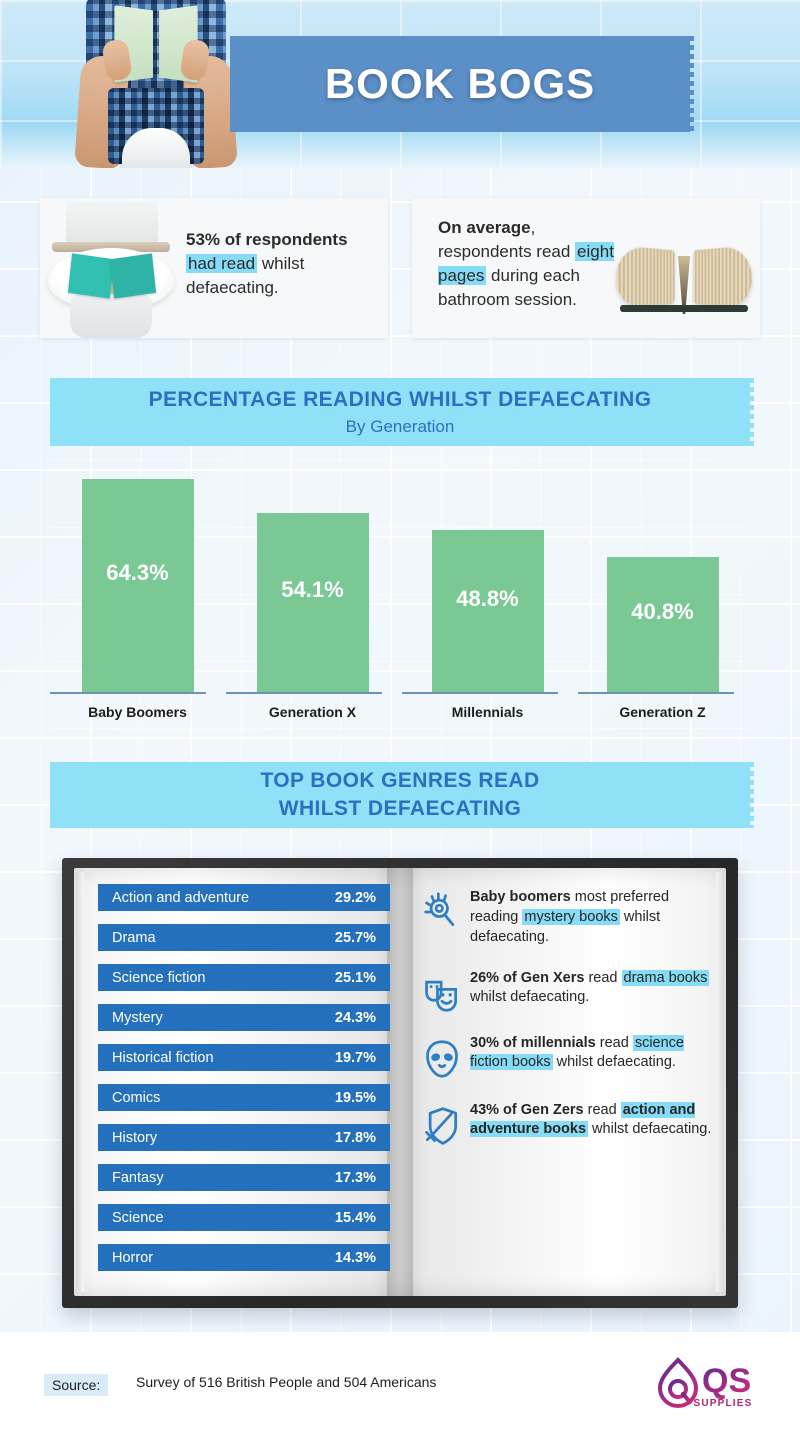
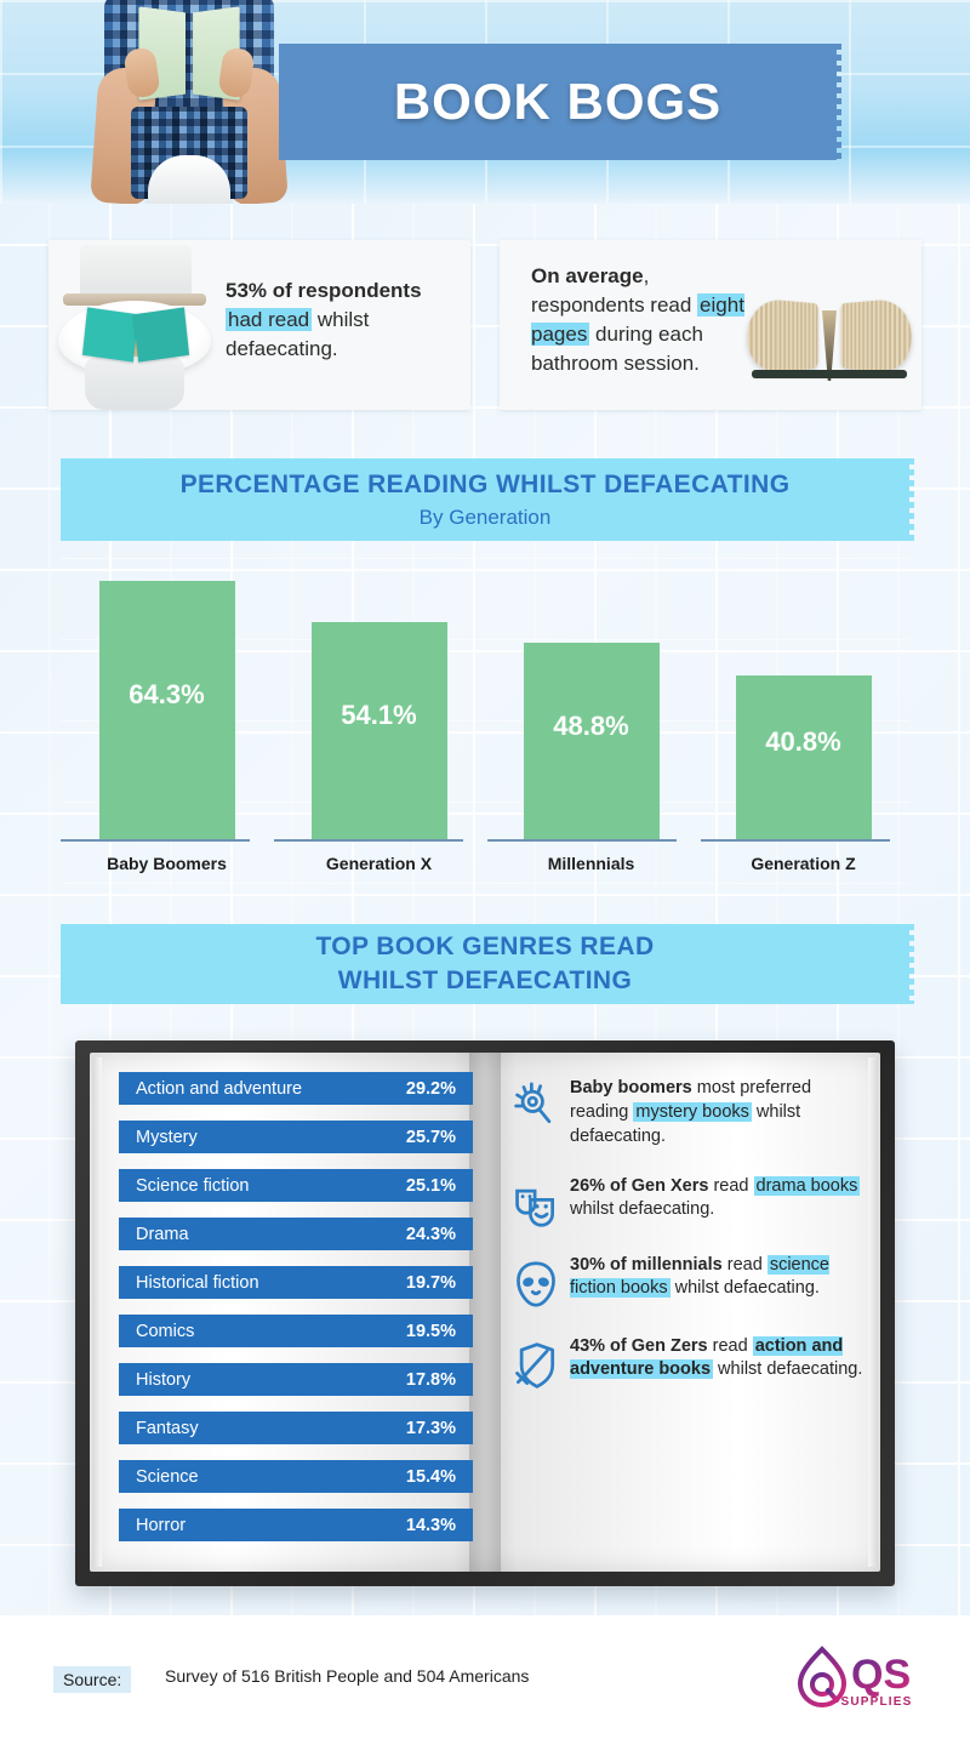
  BOOK BOGS
  53% of respondents had read whilst defaecating.
  On average, respondents read eight pages during each bathroom session.
  PERCENTAGE READING WHILST DEFAECATING
  By Generation
  64.3%
  54.1%
  48.8%
  40.8%
  Baby Boomers
  Generation X
  Millennials
  Generation Z
  TOP BOOK GENRES READ
  WHILST DEFAECATING
  Action and adventure
  29.2%
- Drama
+ Mystery
  25.7%
  Science fiction
  25.1%
- Mystery
+ Drama
  24.3%
  Historical fiction
  19.7%
  Comics
  19.5%
  History
  17.8%
  Fantasy
  17.3%
  Science
  15.4%
  Horror
  14.3%
  Baby boomers most preferred reading mystery books whilst defaecating.
  26% of Gen Xers read drama books whilst defaecating.
  30% of millennials read science fiction books whilst defaecating.
  43% of Gen Zers read action and adventure books whilst defaecating.
  Source:
  Survey of 516 British People and 504 Americans
  QS
  SUPPLIES
